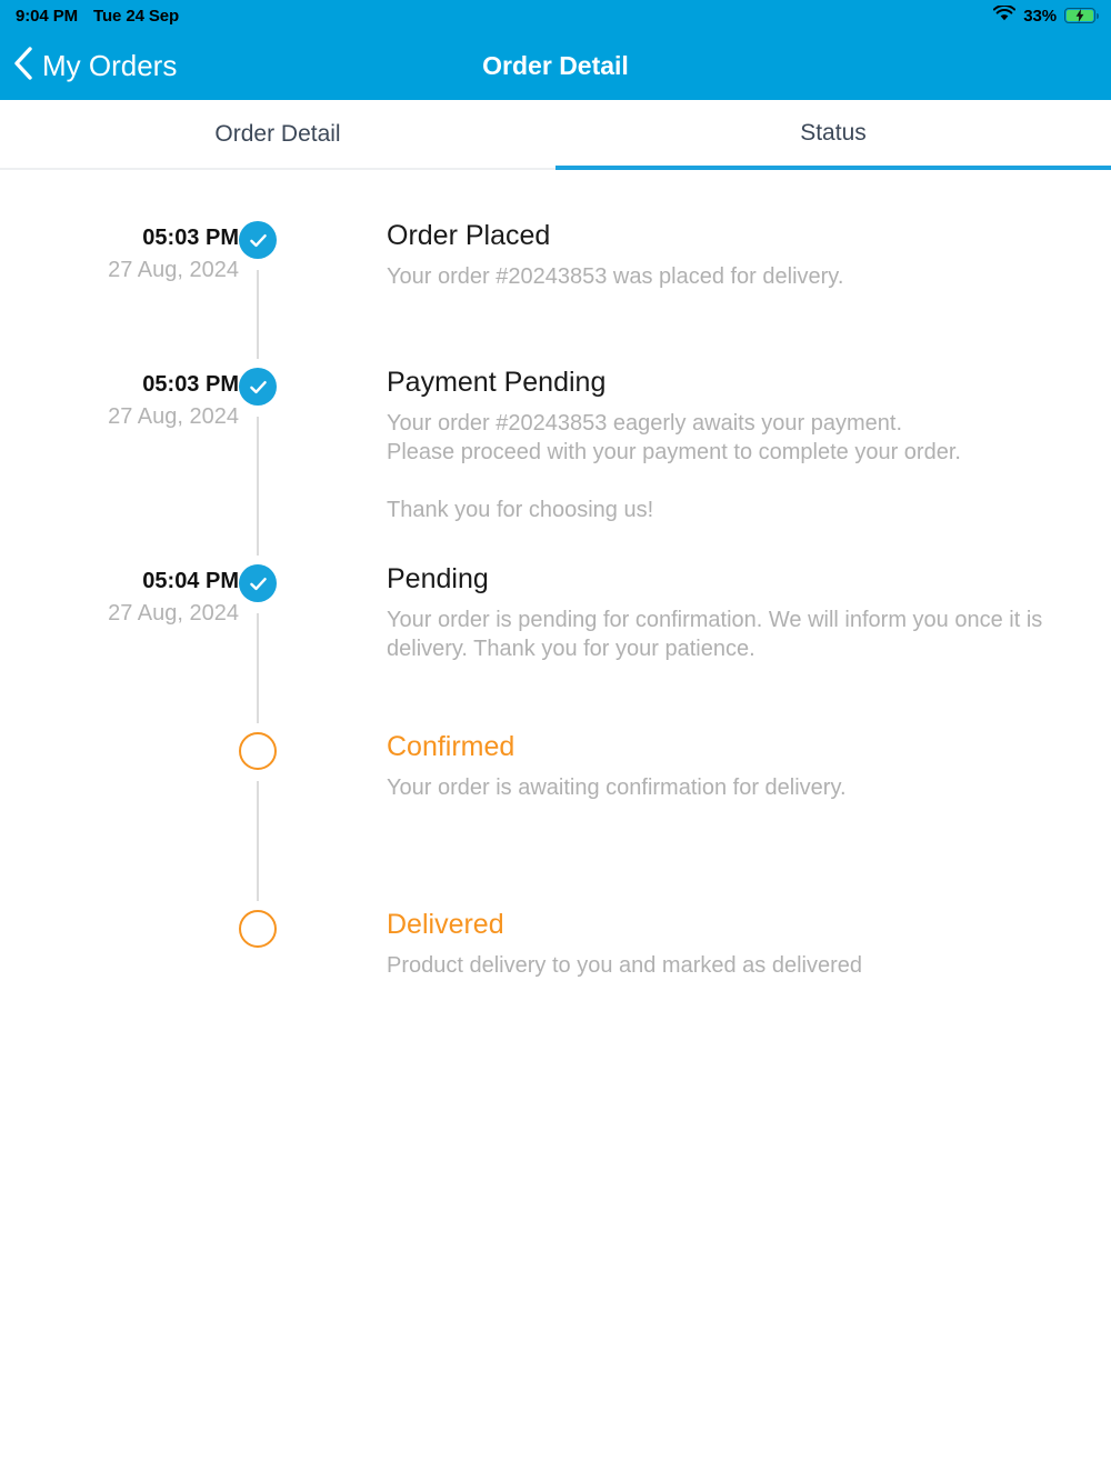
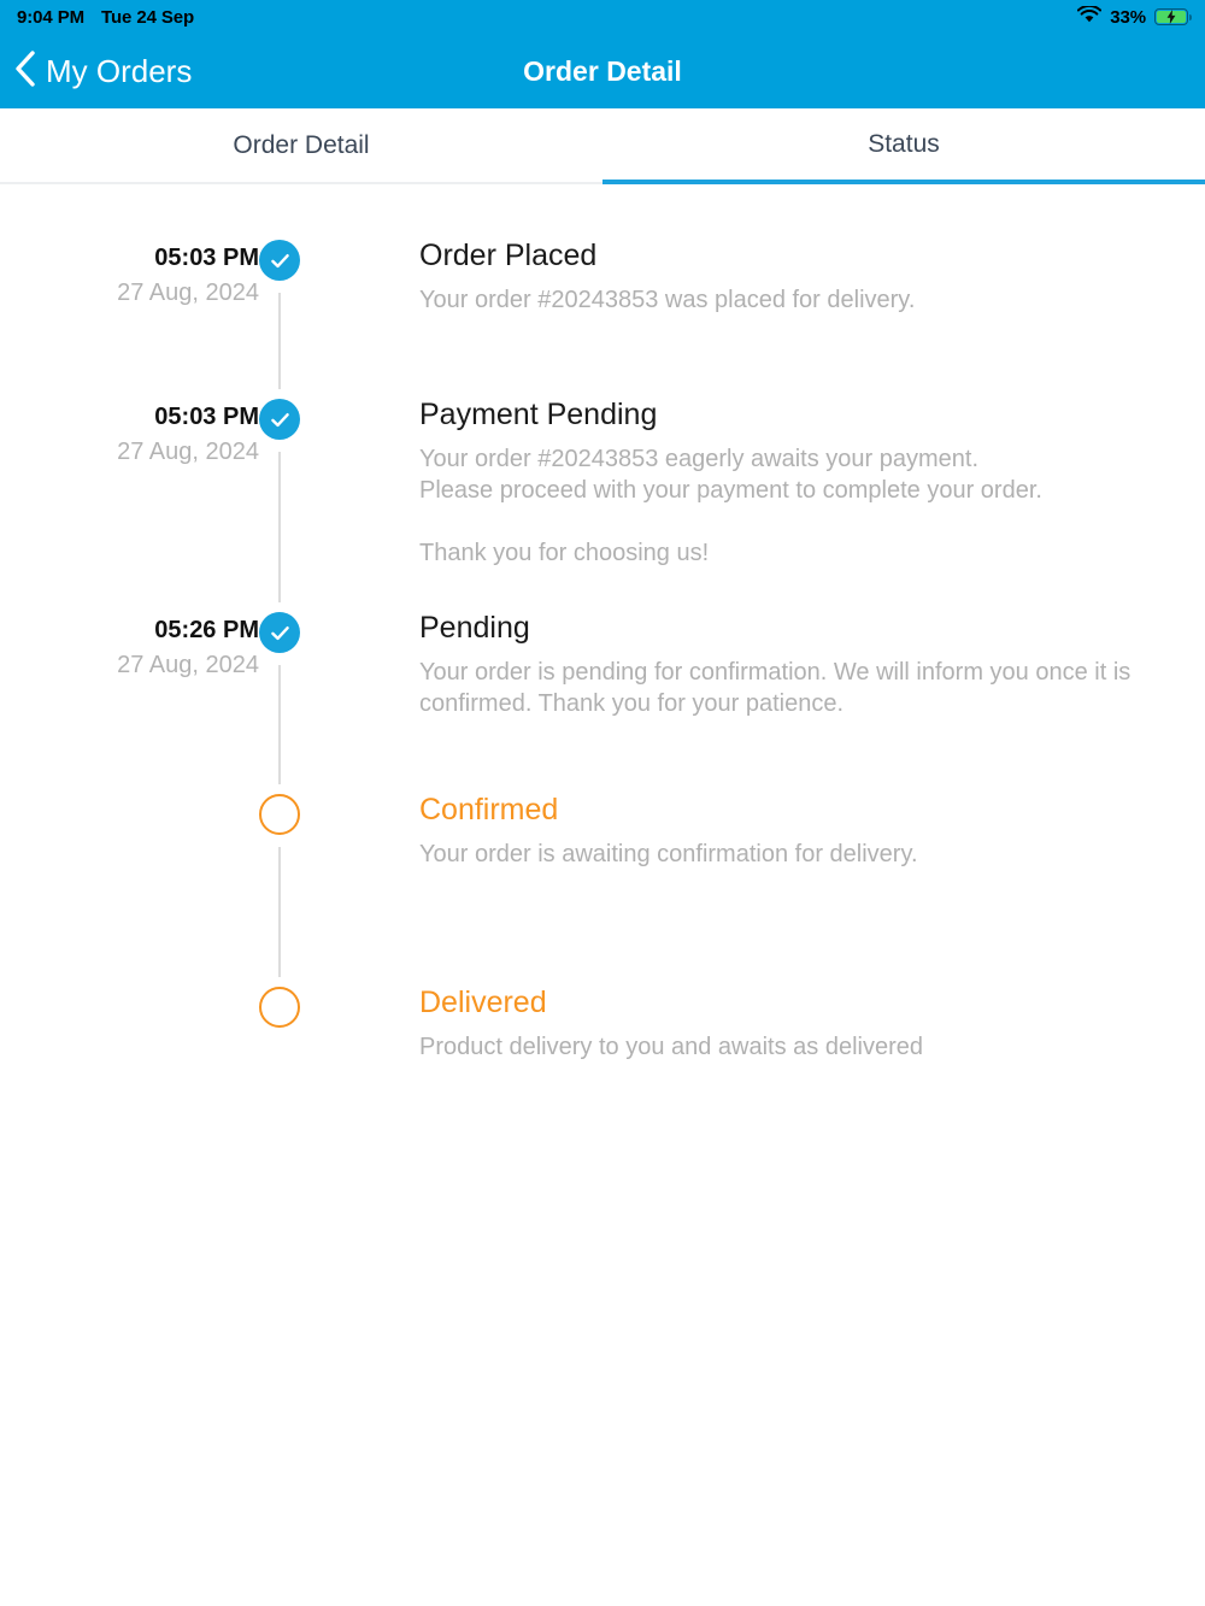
  9:04 PM
  Tue 24 Sep
  33%
  My Orders
  Order Detail
  Order Detail
  Status
  05:03 PM
  27 Aug, 2024
  Order Placed
  Your order #20243853 was placed for delivery.
  05:03 PM
  27 Aug, 2024
  Payment Pending
  Your order #20243853 eagerly awaits your payment.
  Please proceed with your payment to complete your order.
  Thank you for choosing us!
- 05:04 PM
+ 05:26 PM
  27 Aug, 2024
  Pending
- Your order is pending for confirmation. We will inform you once it is delivery. Thank you for your patience.
+ Your order is pending for confirmation. We will inform you once it is confirmed. Thank you for your patience.
  Confirmed
  Your order is awaiting confirmation for delivery.
  Delivered
- Product delivery to you and marked as delivered
+ Product delivery to you and awaits as delivered
